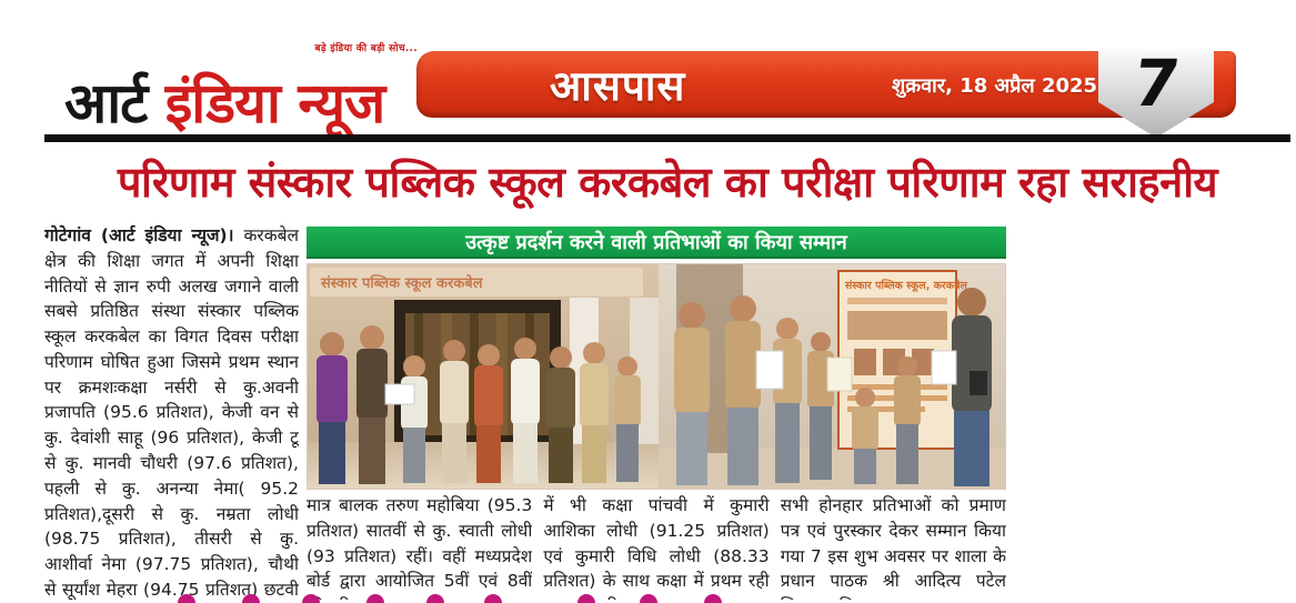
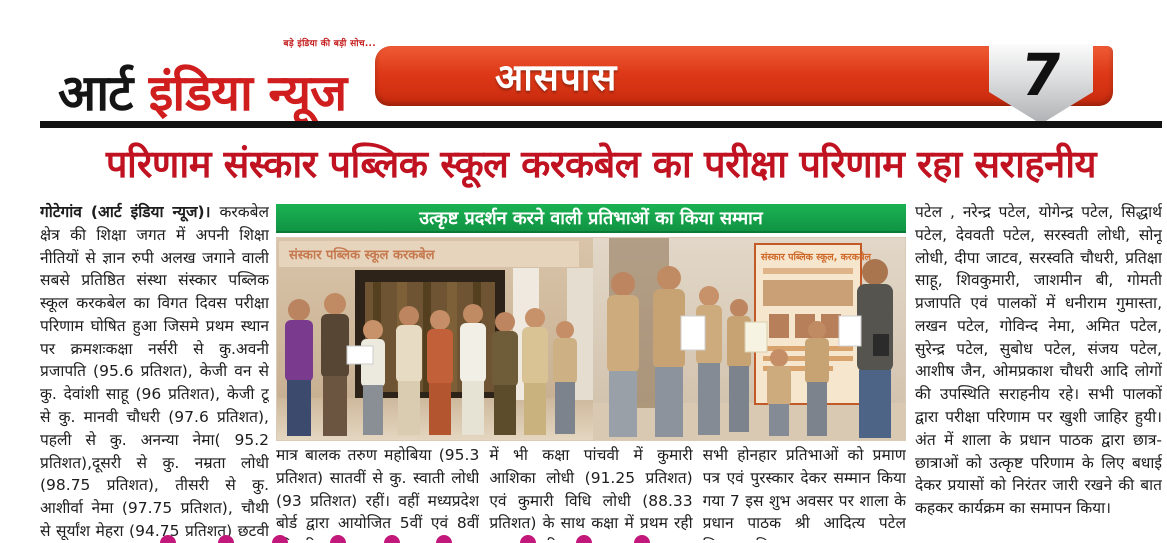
  बड़े इंडिया की बड़ी सोच...
  आर्ट इंडिया न्यूज
  आसपास
- शुक्रवार, 18 अप्रैल 2025
  परिणाम संस्कार पब्लिक स्कूल करकबेल का परीक्षा परिणाम रहा सराहनीय
  गोटेगांव (आर्ट इंडिया न्यूज)। करकबेल क्षेत्र की शिक्षा जगत में अपनी शिक्षा नीतियों से ज्ञान रुपी अलख जगाने वाली सबसे प्रतिष्ठित संस्था संस्कार पब्लिक स्कूल करकबेल का विगत दिवस परीक्षा परिणाम घोषित हुआ जिसमे प्रथम स्थान पर क्रमशःकक्षा नर्सरी से कु.अवनी प्रजापति (95.6 प्रतिशत), केजी वन से कु. देवांशी साहू (96 प्रतिशत), केजी टू से कु. मानवी चौधरी (97.6 प्रतिशत), पहली से कु. अनन्या नेमा( 95.2 प्रतिशत),दूसरी से कु. नम्रता लोधी (98.75 प्रतिशत), तीसरी से कु. आशीर्वा नेमा (97.75 प्रतिशत), चौथी से सूर्यांश मेहरा (94.75 प्रतिशत) छटवी
  उत्कृष्ट प्रदर्शन करने वाली प्रतिभाओं का किया सम्मान
  संस्कार पब्लिक स्कूल करकबेल
  संस्कार पब्लिक स्कूल, करकबेल
  मात्र बालक तरुण महोबिया (95.3 प्रतिशत) सातवीं से कु. स्वाती लोधी (93 प्रतिशत) रहीं। वहीं मध्यप्रदेश बोर्ड द्वारा आयोजित 5वीं एवं 8वीं
  में भी कक्षा पांचवी में कुमारी आशिका लोधी (91.25 प्रतिशत) एवं कुमारी विधि लोधी (88.33 प्रतिशत) के साथ कक्षा में प्रथम रही
  सभी होनहार प्रतिभाओं को प्रमाण पत्र एवं पुरस्कार देकर सम्मान किया गया 7 इस शुभ अवसर पर शाला के प्रधान पाठक श्री आदित्य पटेल
+ पटेल , नरेन्द्र पटेल, योगेन्द्र पटेल, सिद्धार्थ पटेल, देववती पटेल, सरस्वती लोधी, सोनू लोधी, दीपा जाटव, सरस्वति चौधरी, प्रतिक्षा साहू, शिवकुमारी, जाशमीन बी, गोमती प्रजापति एवं पालकों में धनीराम गुमास्ता, लखन पटेल, गोविन्द नेमा, अमित पटेल, सुरेन्द्र पटेल, सुबोध पटेल, संजय पटेल, आशीष जैन, ओमप्रकाश चौधरी आदि लोगों की उपस्थिति सराहनीय रहे। सभी पालकों द्वारा परीक्षा परिणाम पर खुशी जाहिर हुयी। अंत में शाला के प्रधान पाठक द्वारा छात्र-छात्राओं को उत्कृष्ट परिणाम के लिए बधाई देकर प्रयासों को निरंतर जारी रखने की बात कहकर कार्यक्रम का समापन किया।
